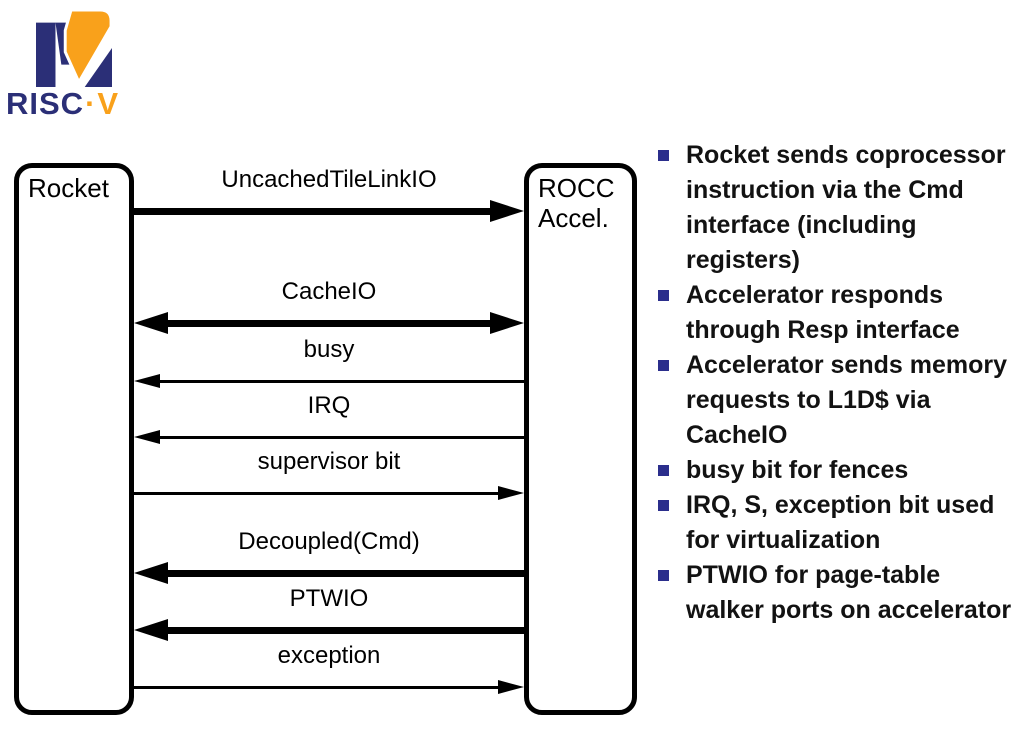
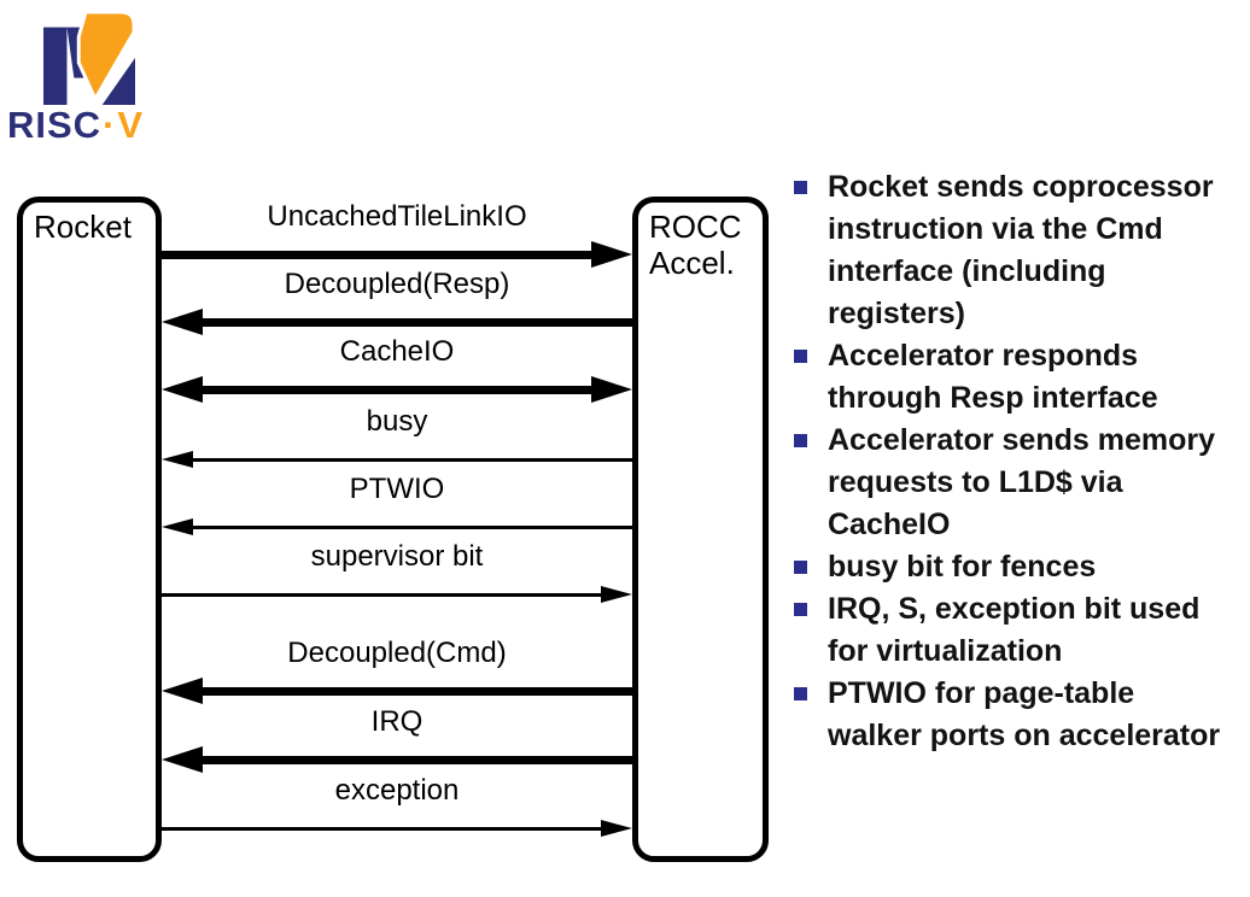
  RISC·V
  Rocket
  ROCC
  Accel.
  UncachedTileLinkIO
+ Decoupled(Resp)
  CacheIO
  busy
- IRQ
+ PTWIO
  supervisor bit
  Decoupled(Cmd)
- PTWIO
+ IRQ
  exception
  Rocket sends coprocessor
  instruction via the Cmd
  interface (including
  registers)
  Accelerator responds
  through Resp interface
  Accelerator sends memory
  requests to L1D$ via
  CacheIO
  busy bit for fences
  IRQ, S, exception bit used
  for virtualization
  PTWIO for page-table
  walker ports on accelerator
